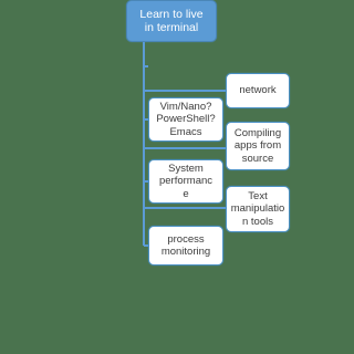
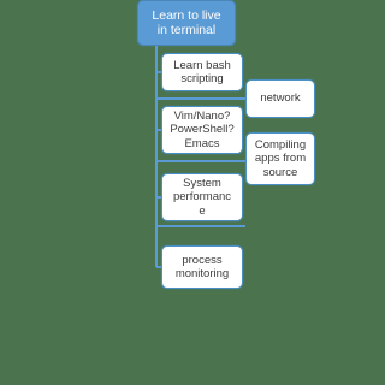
  Learn to live
  in terminal
+ Learn bash
+ scripting
  Vim/Nano?
  PowerShell?
  Emacs
  System
  performanc
  e
  process
  monitoring
  network
  Compiling
  apps from
  source
- Text
- manipulatio
- n tools
